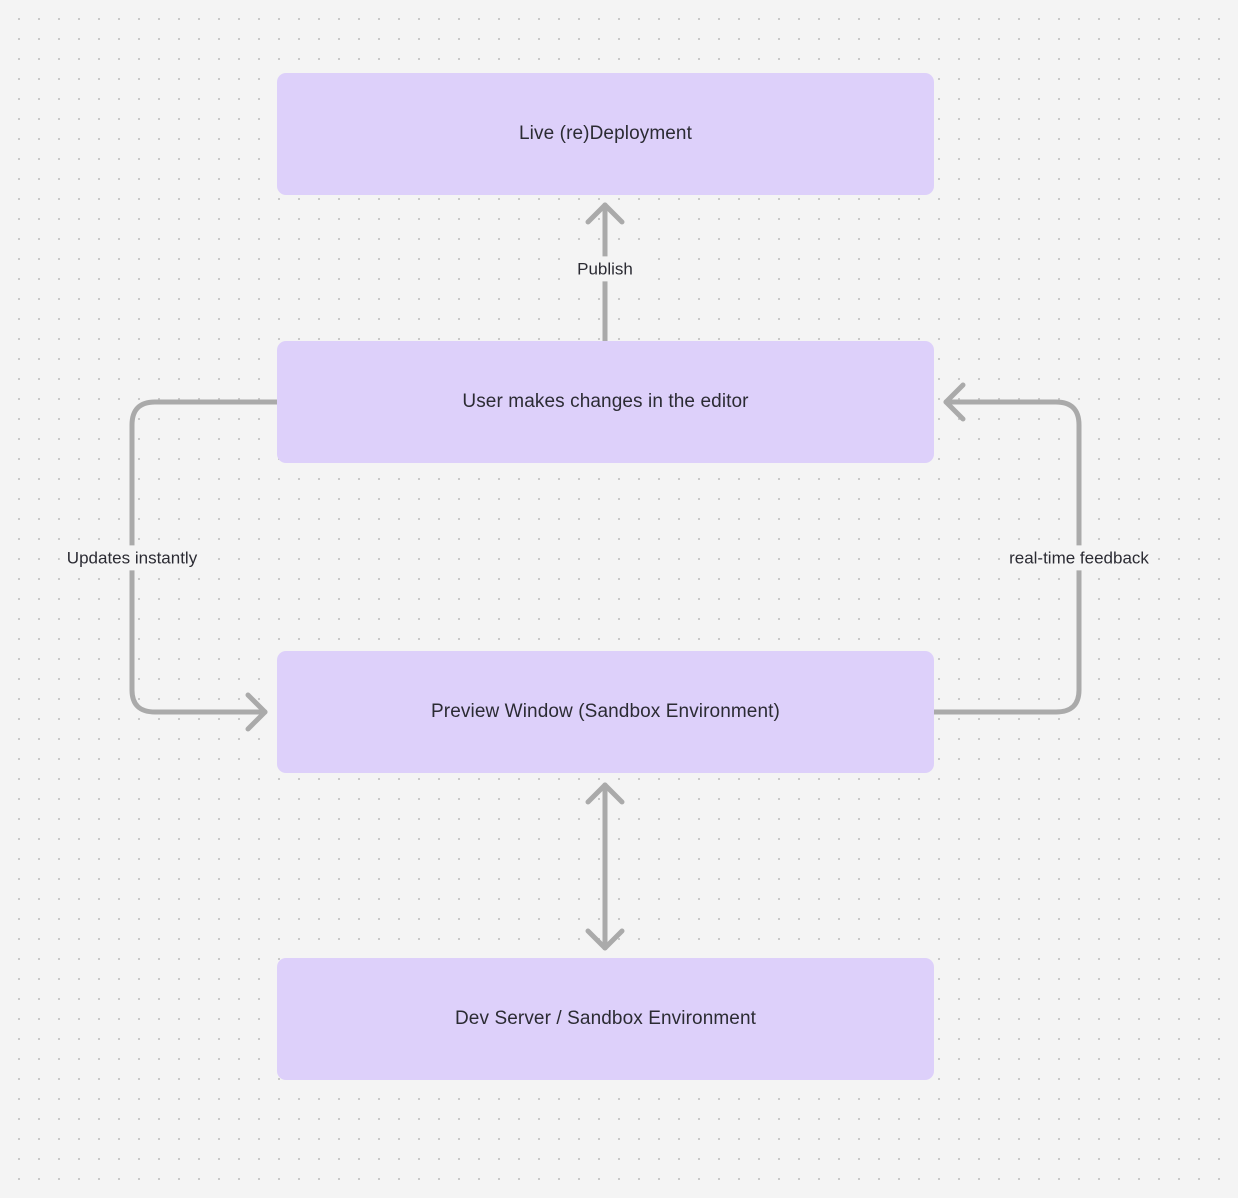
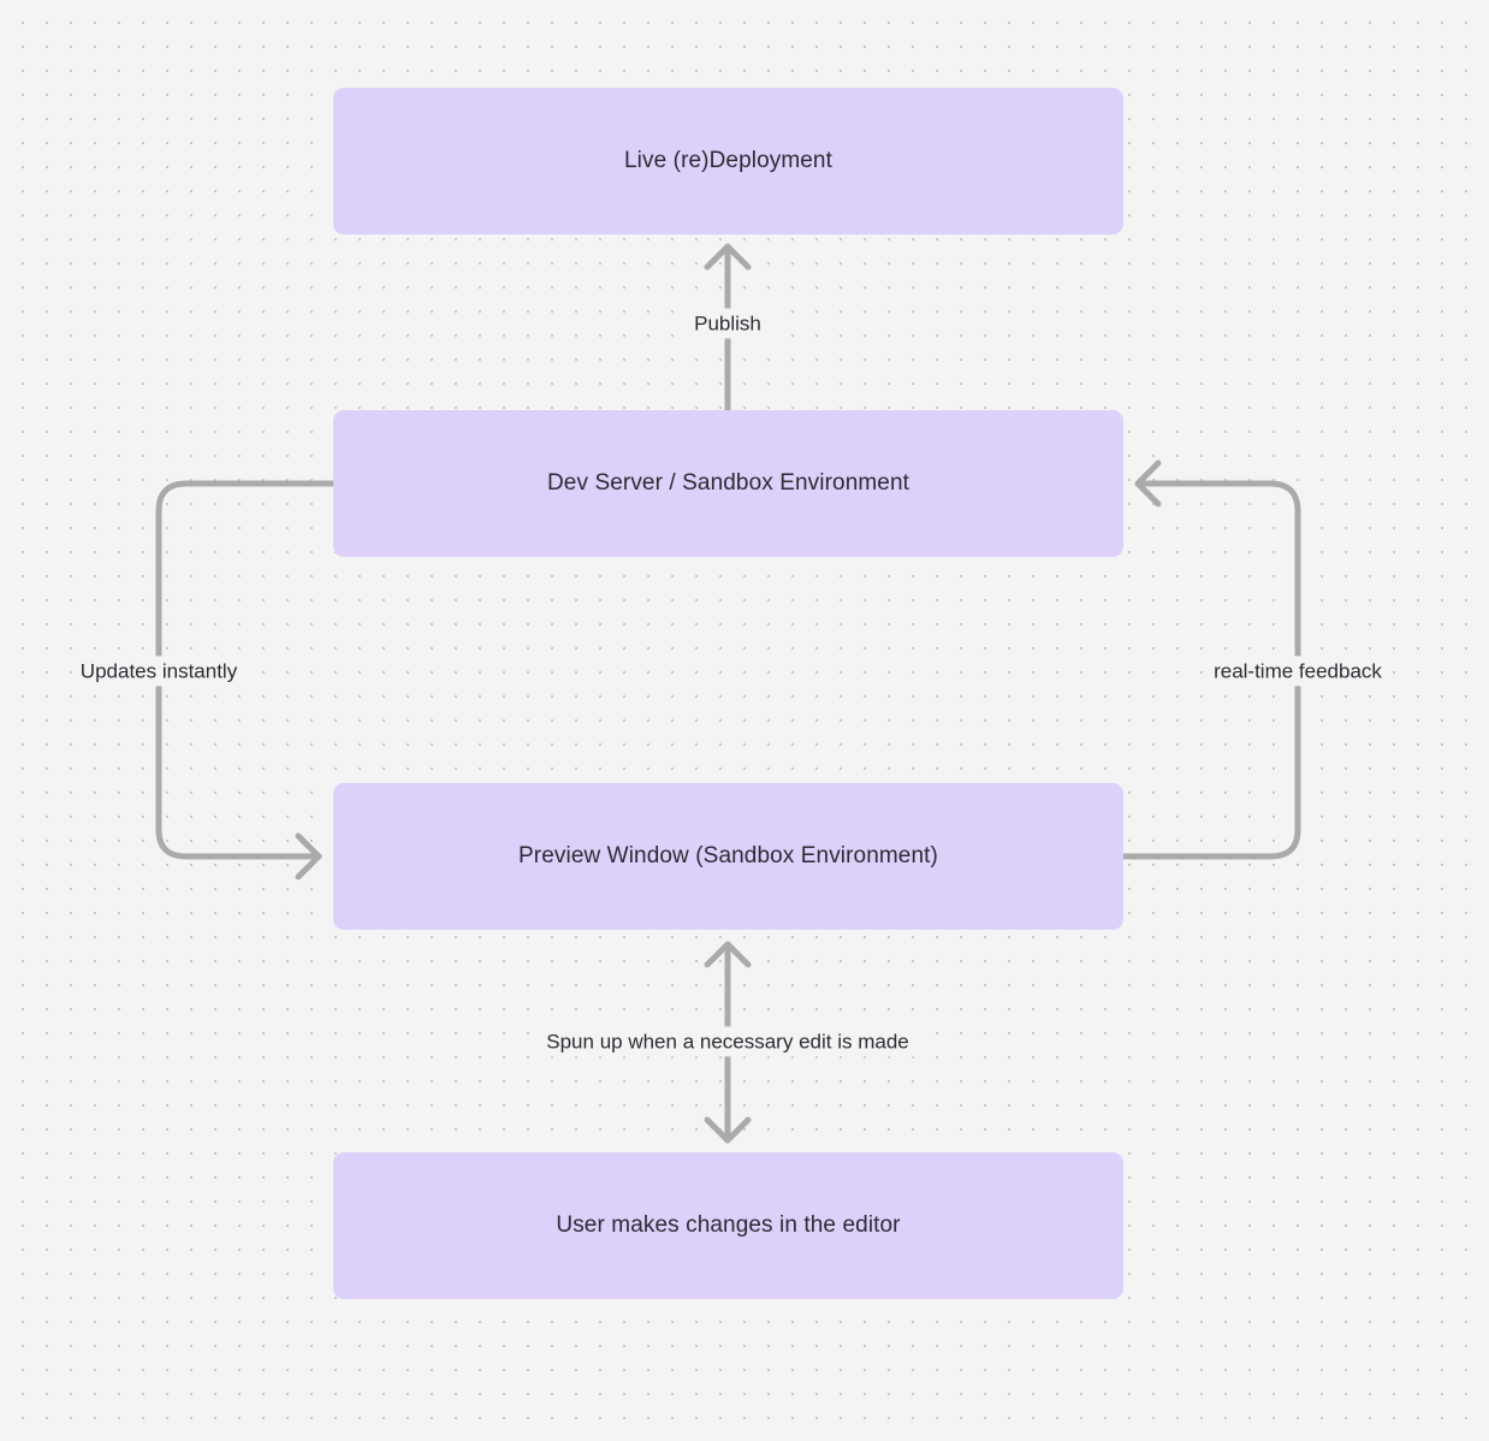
  Live (re)Deployment
- User makes changes in the editor
+ Dev Server / Sandbox Environment
  Preview Window (Sandbox Environment)
- Dev Server / Sandbox Environment
+ User makes changes in the editor
  Publish
  Updates instantly
  real-time feedback
+ Spun up when a necessary edit is made
